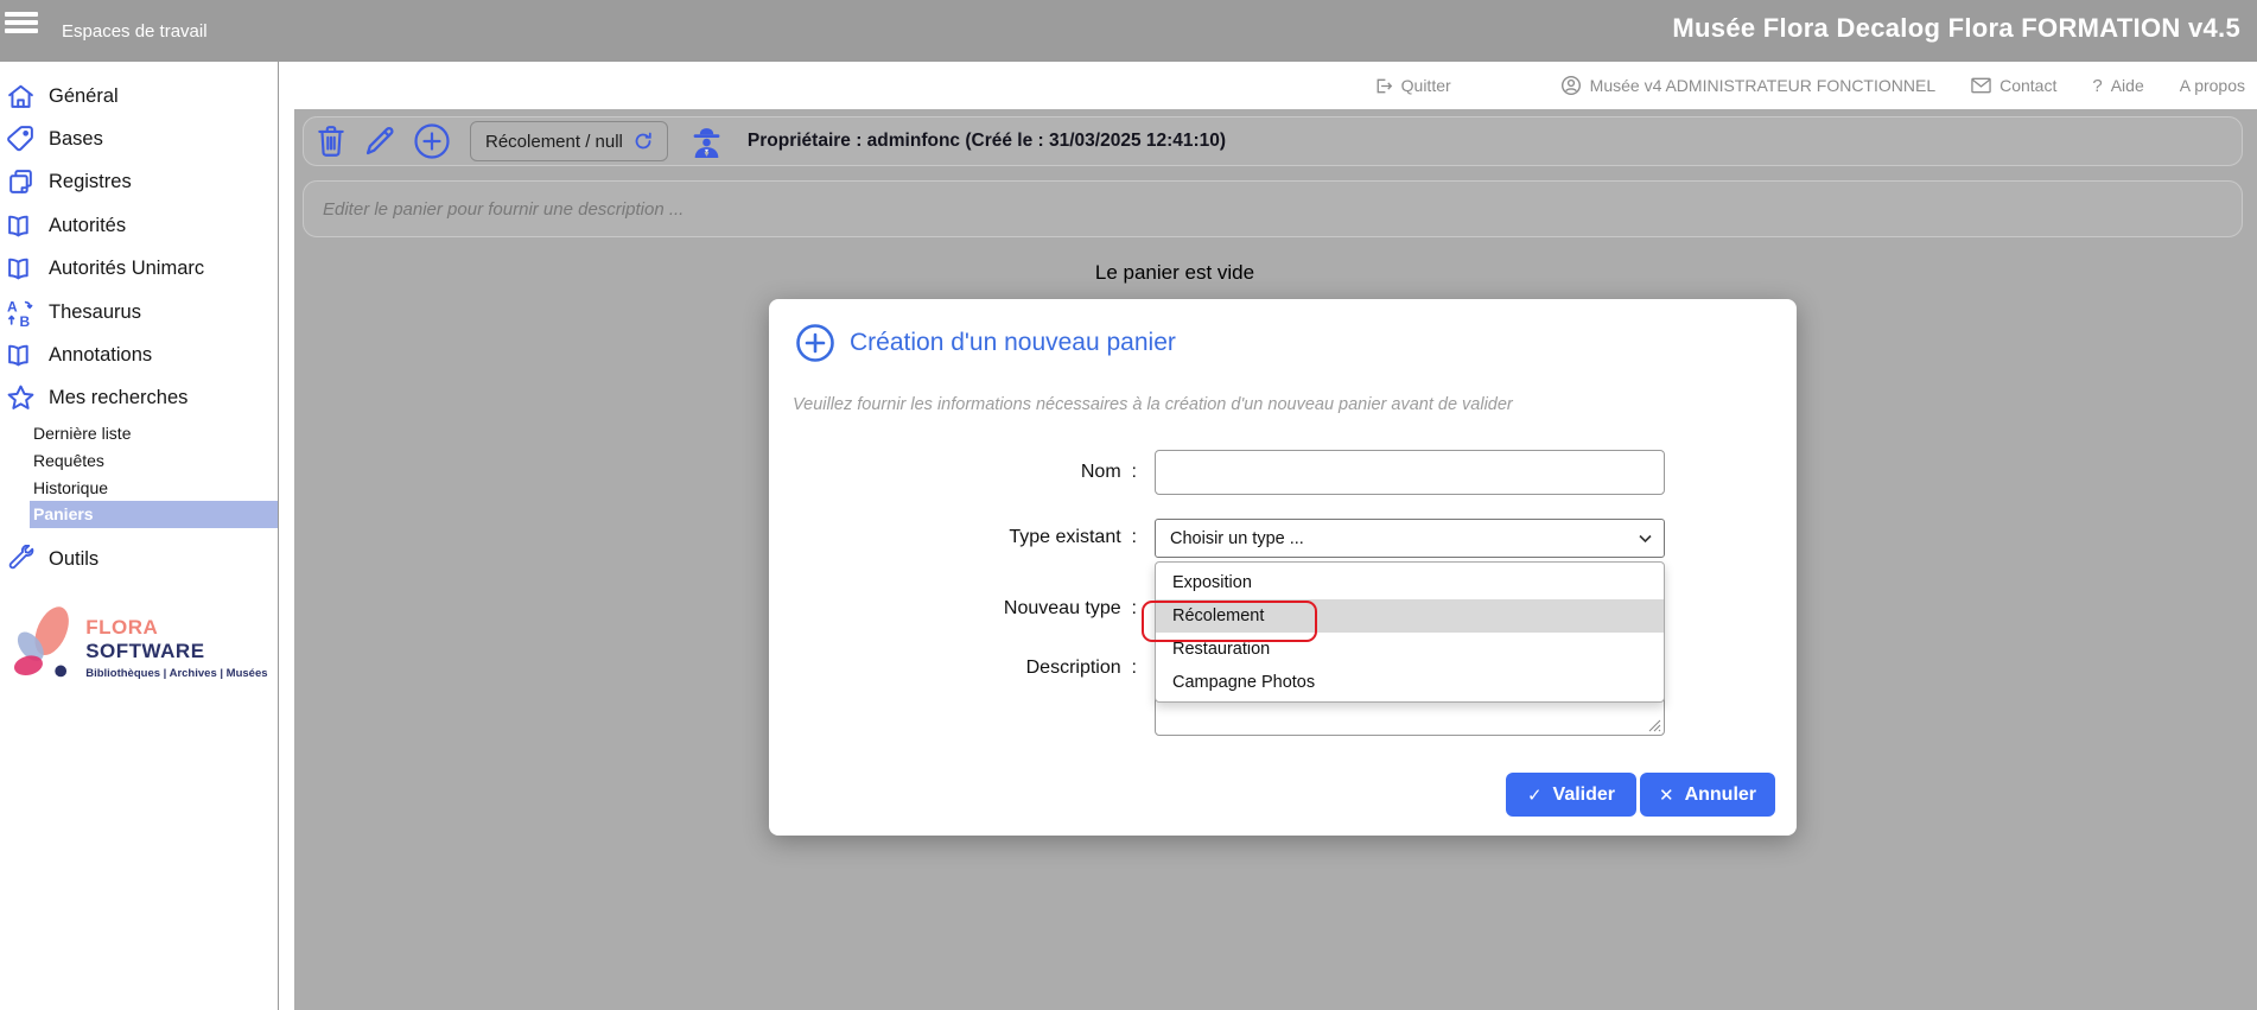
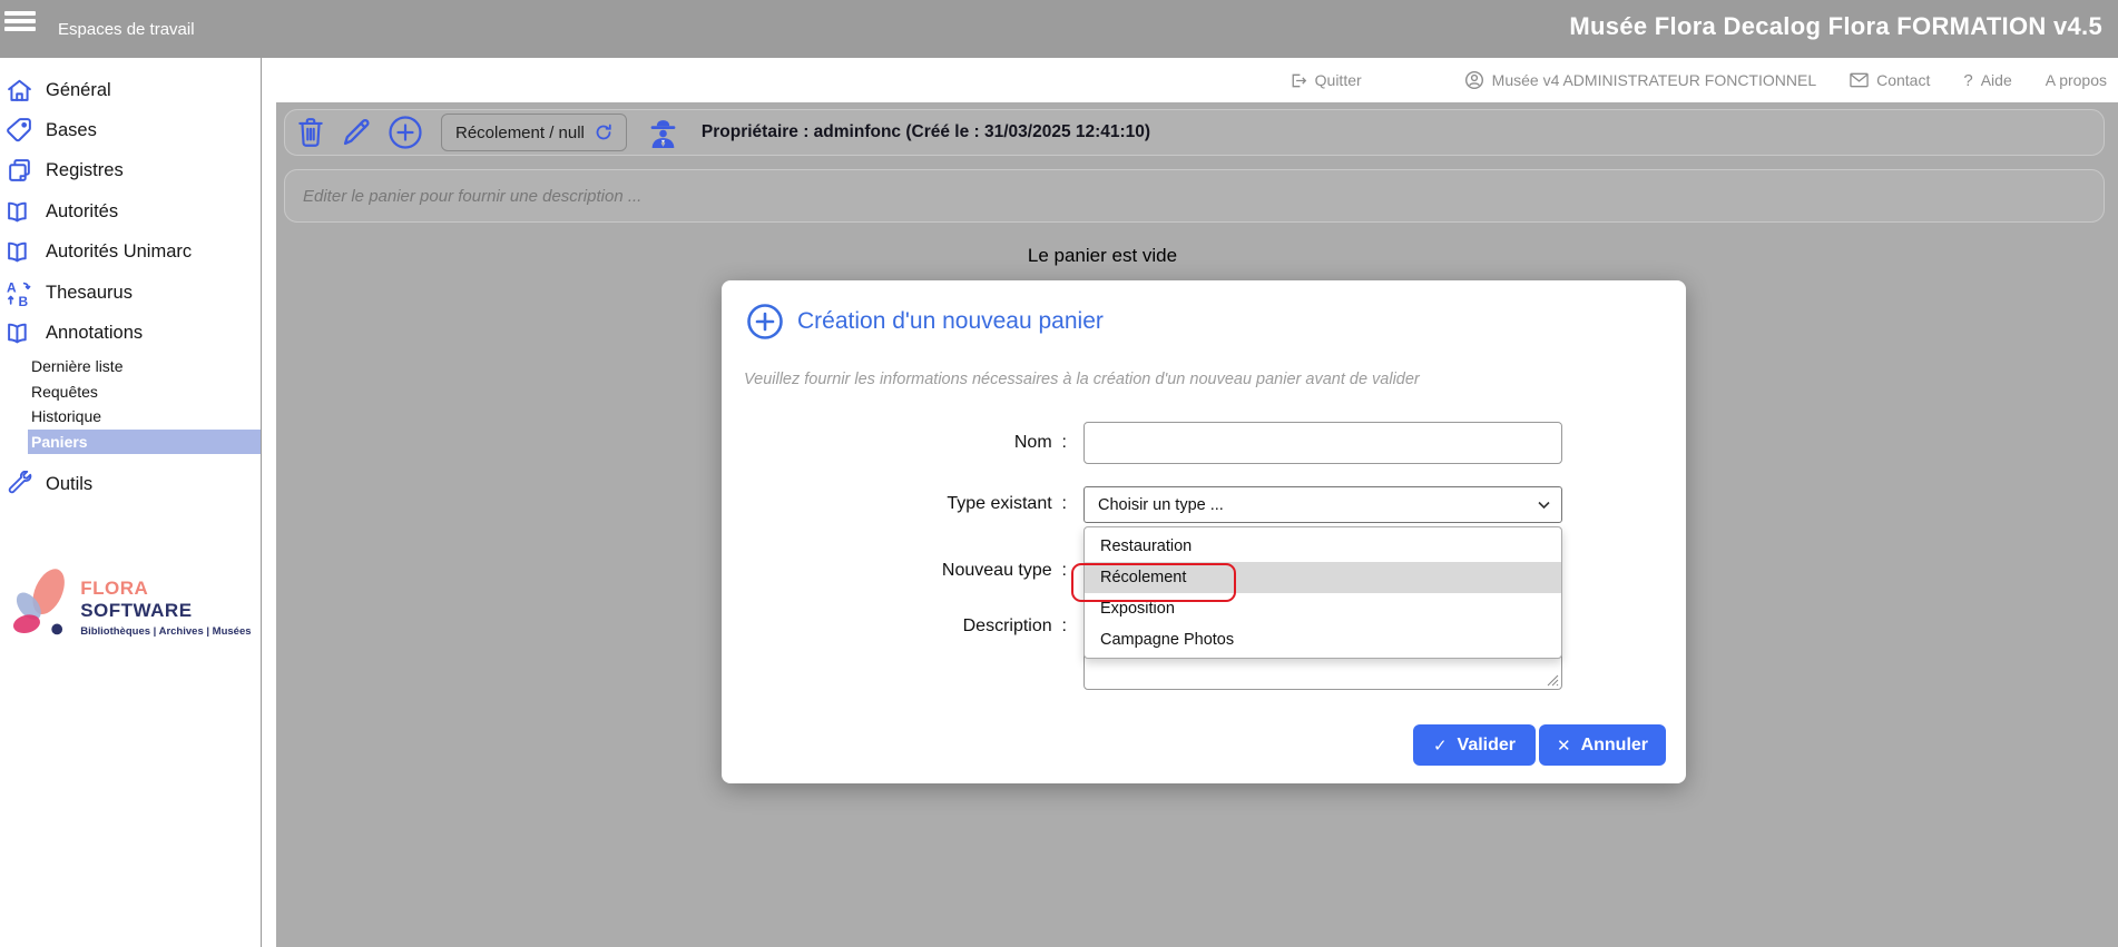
  Espaces de travail
  Musée Flora Decalog Flora FORMATION v4.5
  Quitter
  Musée v4 ADMINISTRATEUR FONCTIONNEL
  Contact
  ?
  Aide
  A propos
  Général
  Bases
  Registres
  Autorités
  Autorités Unimarc
  A
  B
  Thesaurus
  Annotations
- Mes recherches
  Dernière liste
  Requêtes
  Historique
  Paniers
  Outils
  FLORA SOFTWARE
  Bibliothèques | Archives | Musées
  Récolement / null
  Propriétaire : adminfonc (Créé le : 31/03/2025 12:41:10)
  Editer le panier pour fournir une description ...
  Le panier est vide
  Création d'un nouveau panier
  Veuillez fournir les informations nécessaires à la création d'un nouveau panier avant de valider
  Nom :
  Type existant :
  Choisir un type ...
  Nouveau type :
  Description :
- Exposition
+ Restauration
  Récolement
- Restauration
+ Exposition
  Campagne Photos
  ✓
  Valider
  ✕
  Annuler
